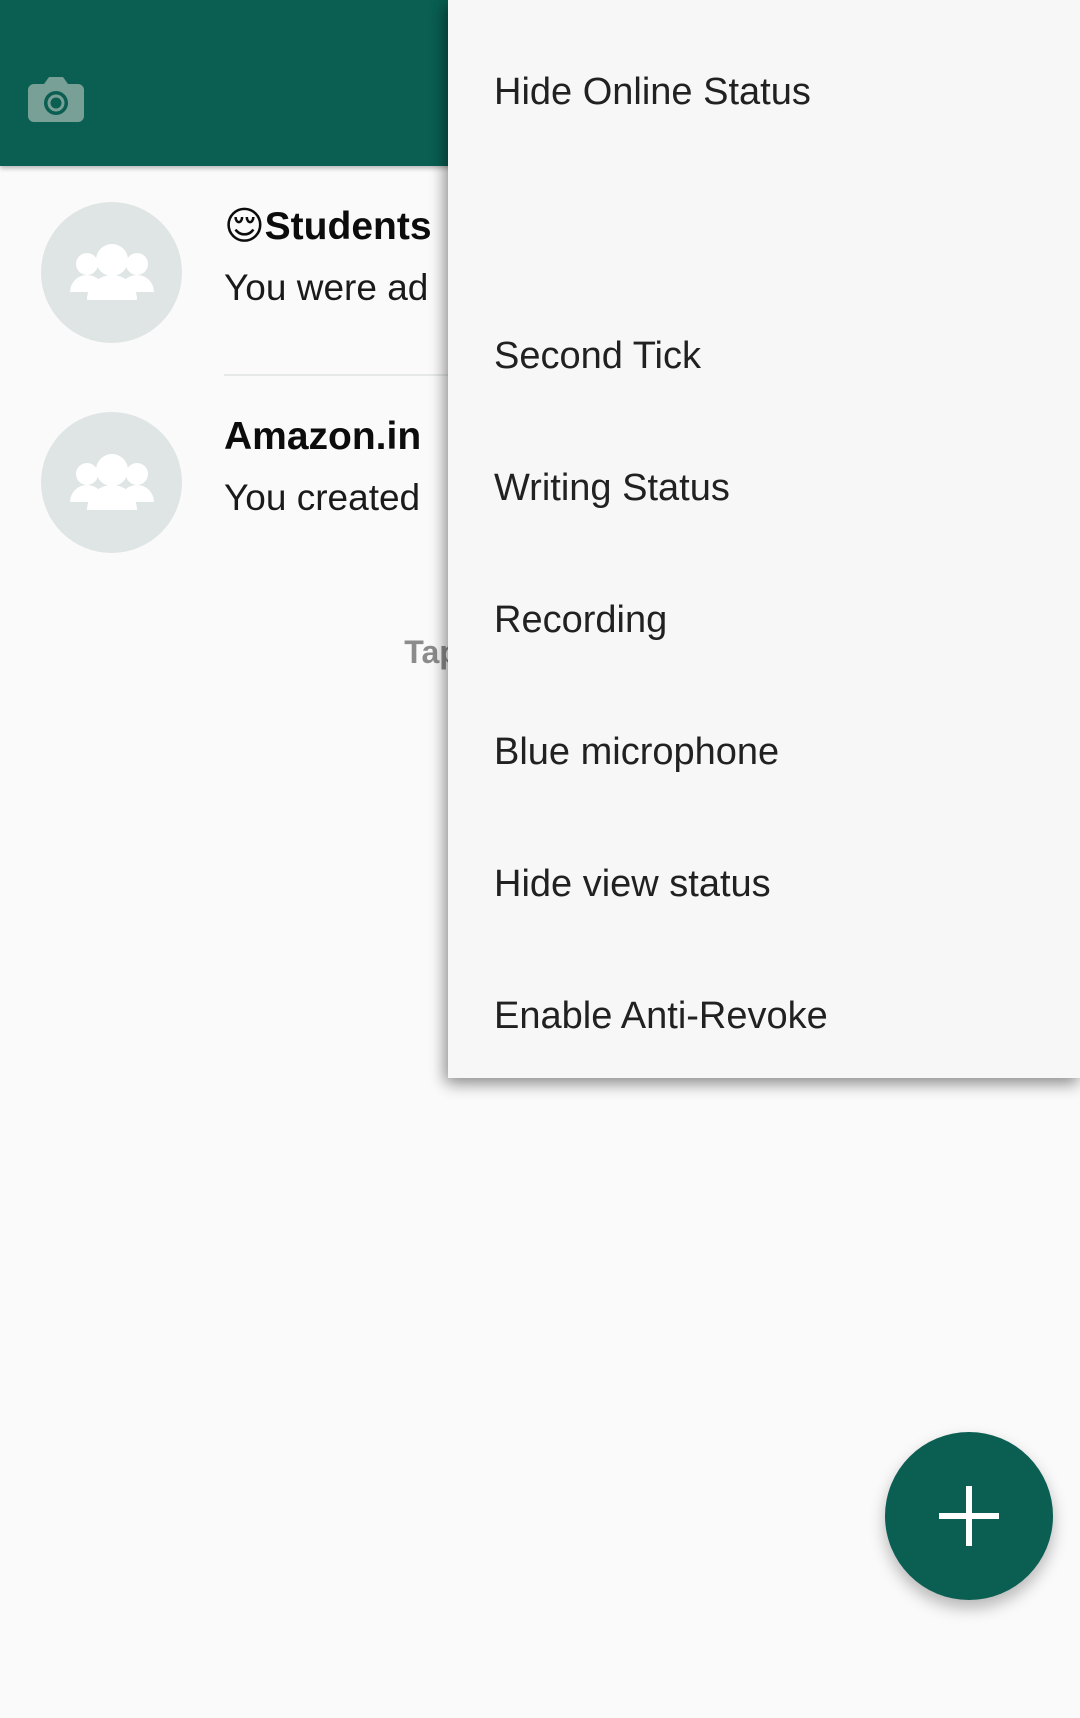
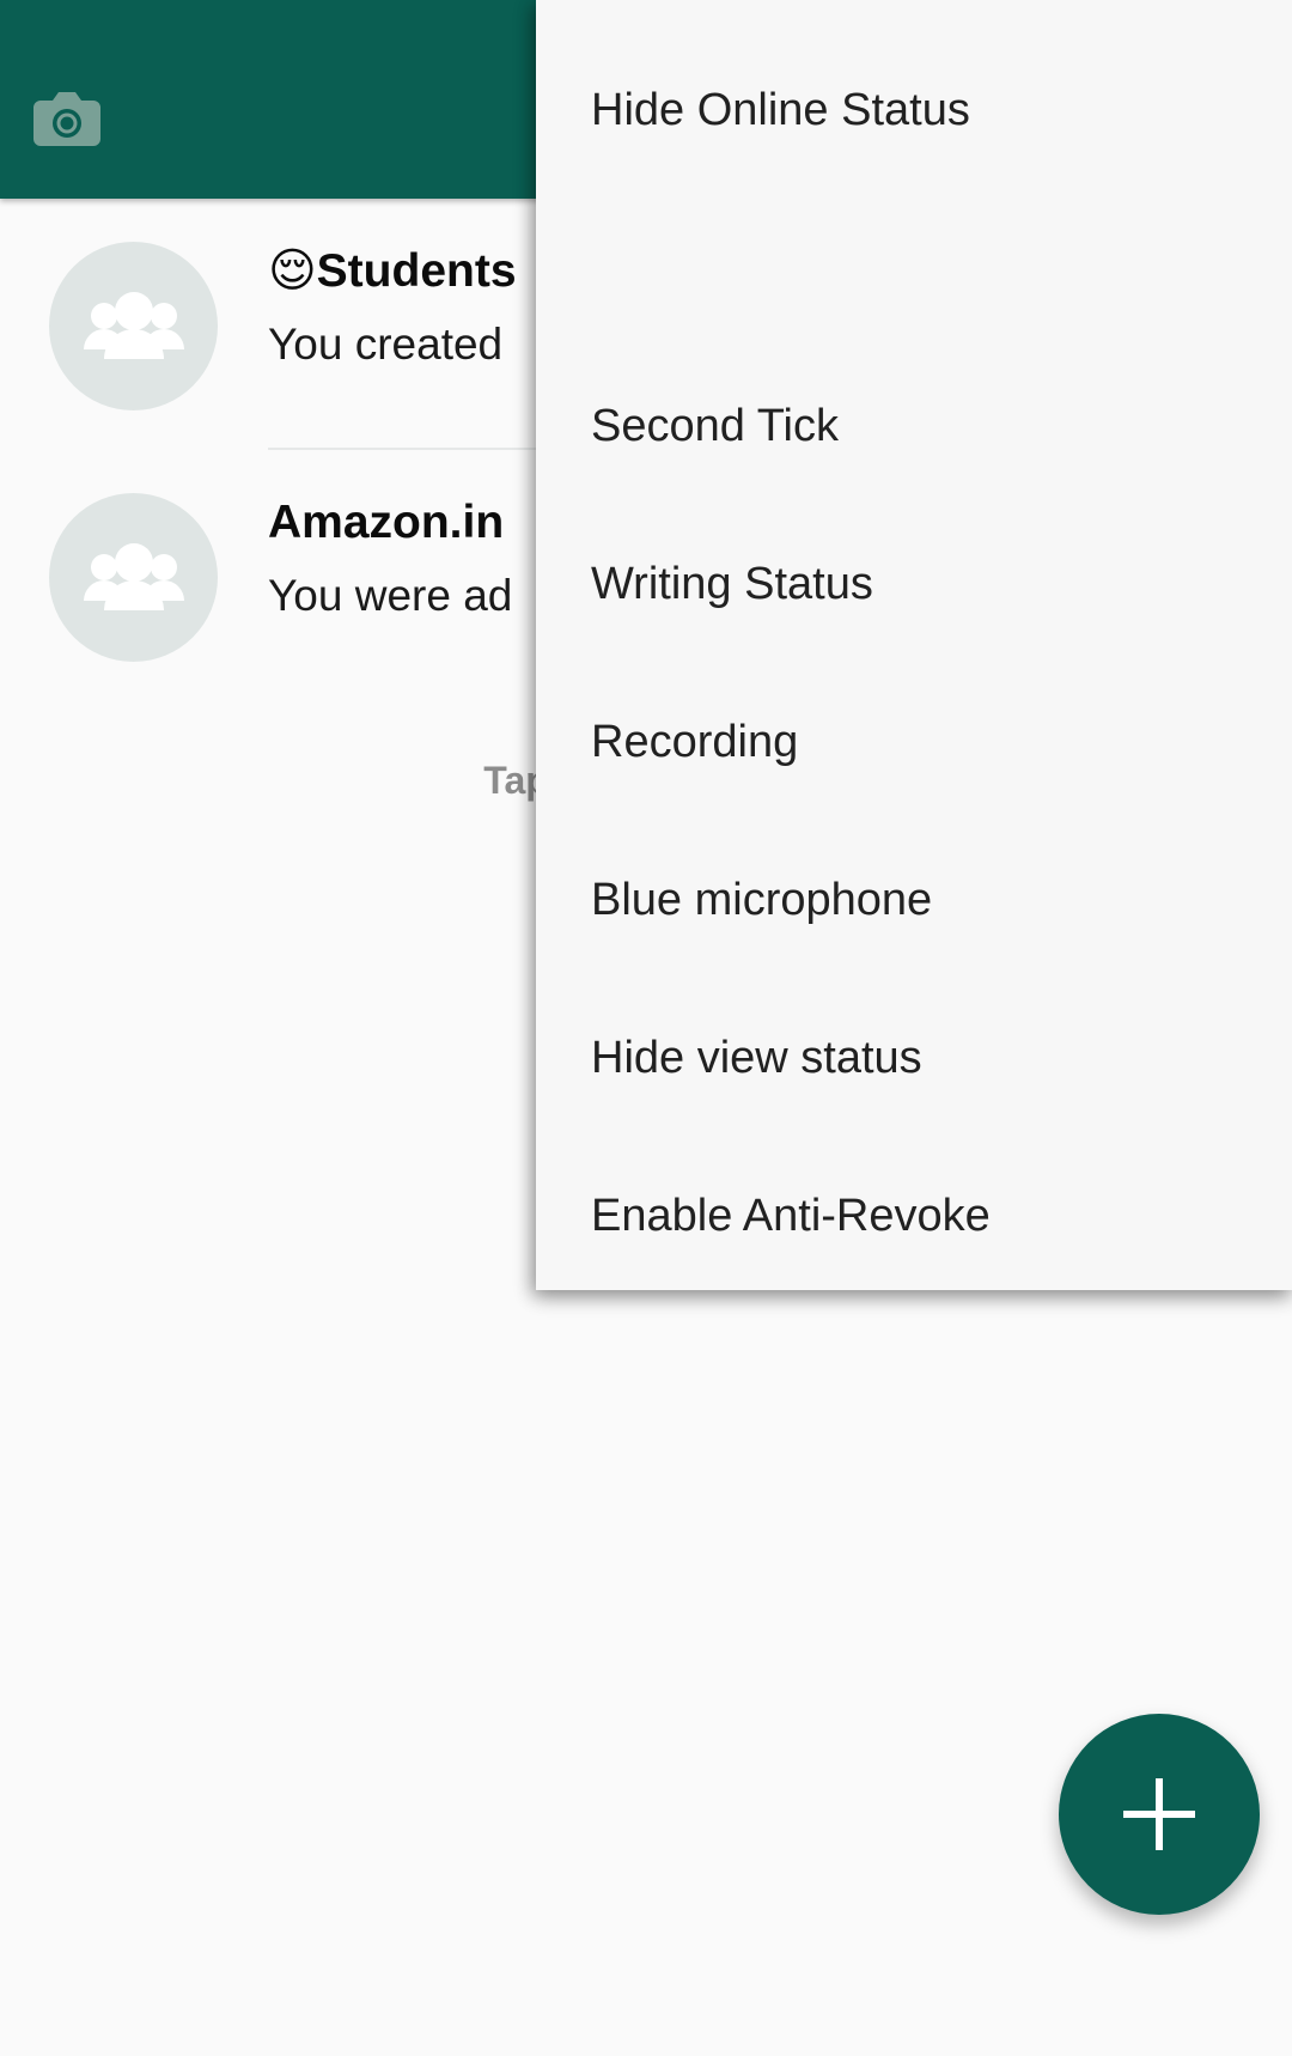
  😌Students
- You were ad
+ You created
  Amazon.in
- You created
+ You were ad
  Hide Online Status
  Second Tick
  Writing Status
  Recording
  Blue microphone
  Hide view status
  Enable Anti-Revoke
